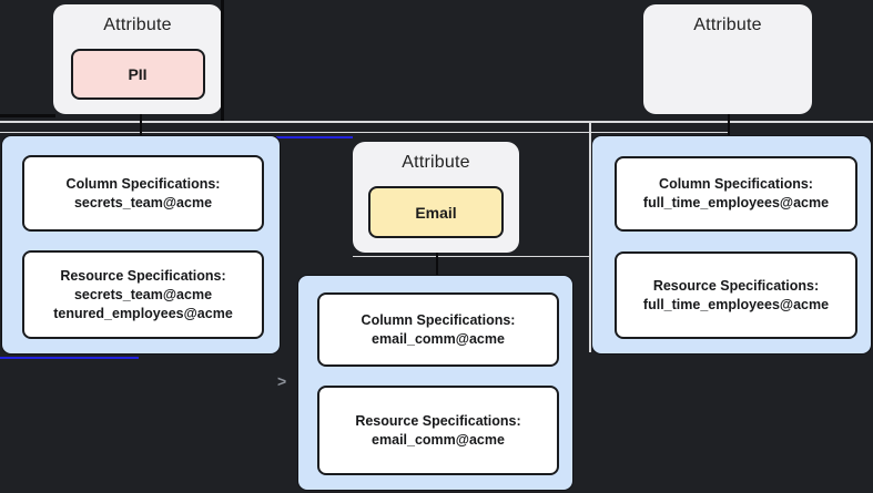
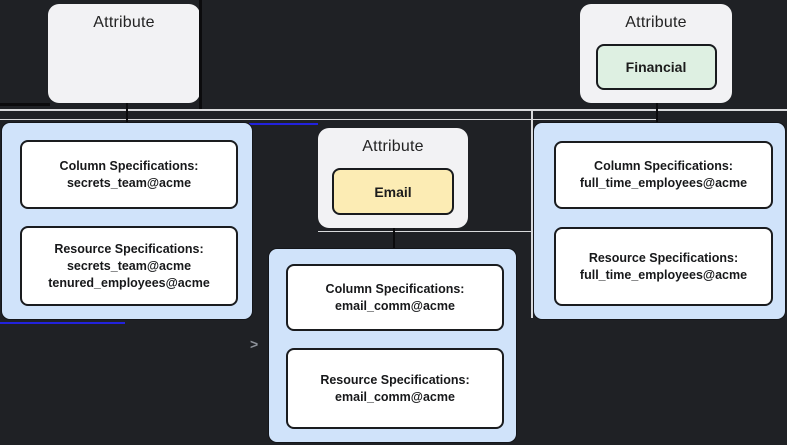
  >
  Attribute
- PII
  Attribute
+ Financial
  Attribute
  Email
  Column Specifications:
  secrets_team@acme
  Resource Specifications:
  secrets_team@acme
  tenured_employees@acme
  Column Specifications:
  email_comm@acme
  Resource Specifications:
  email_comm@acme
  Column Specifications:
  full_time_employees@acme
  Resource Specifications:
  full_time_employees@acme
